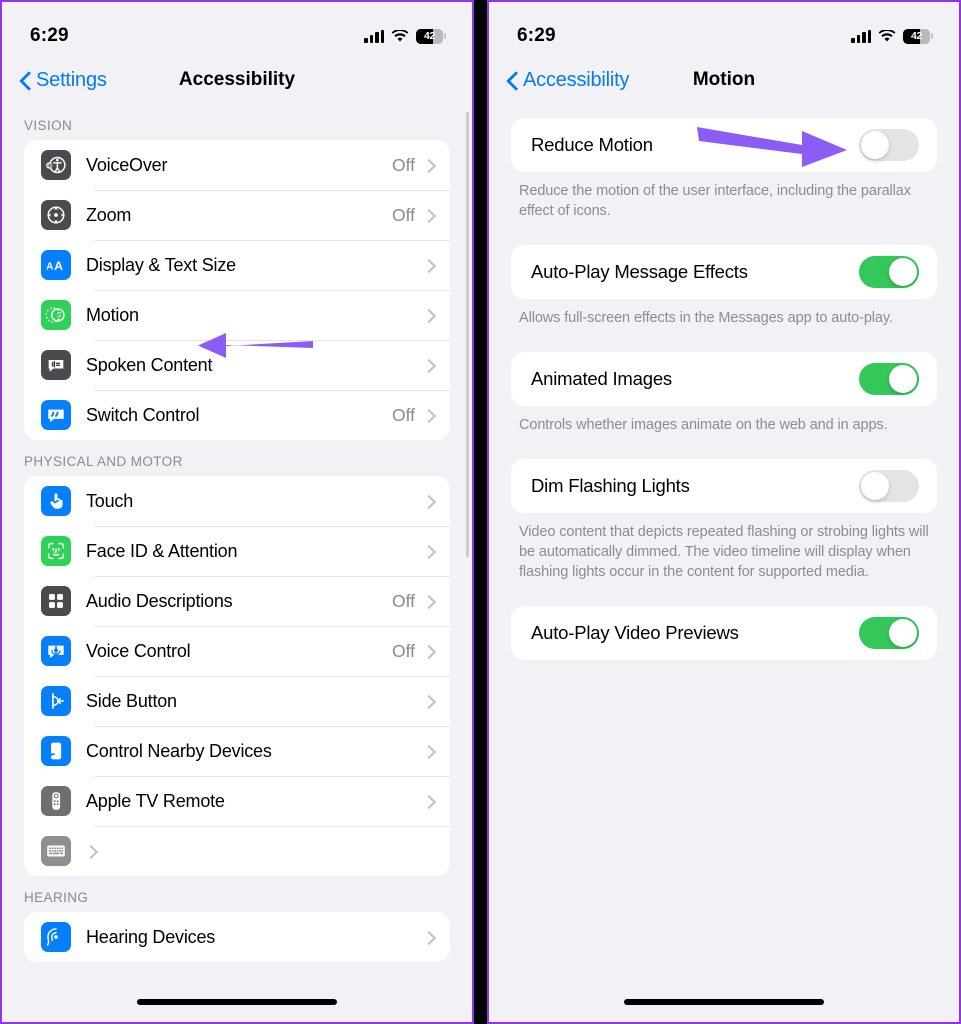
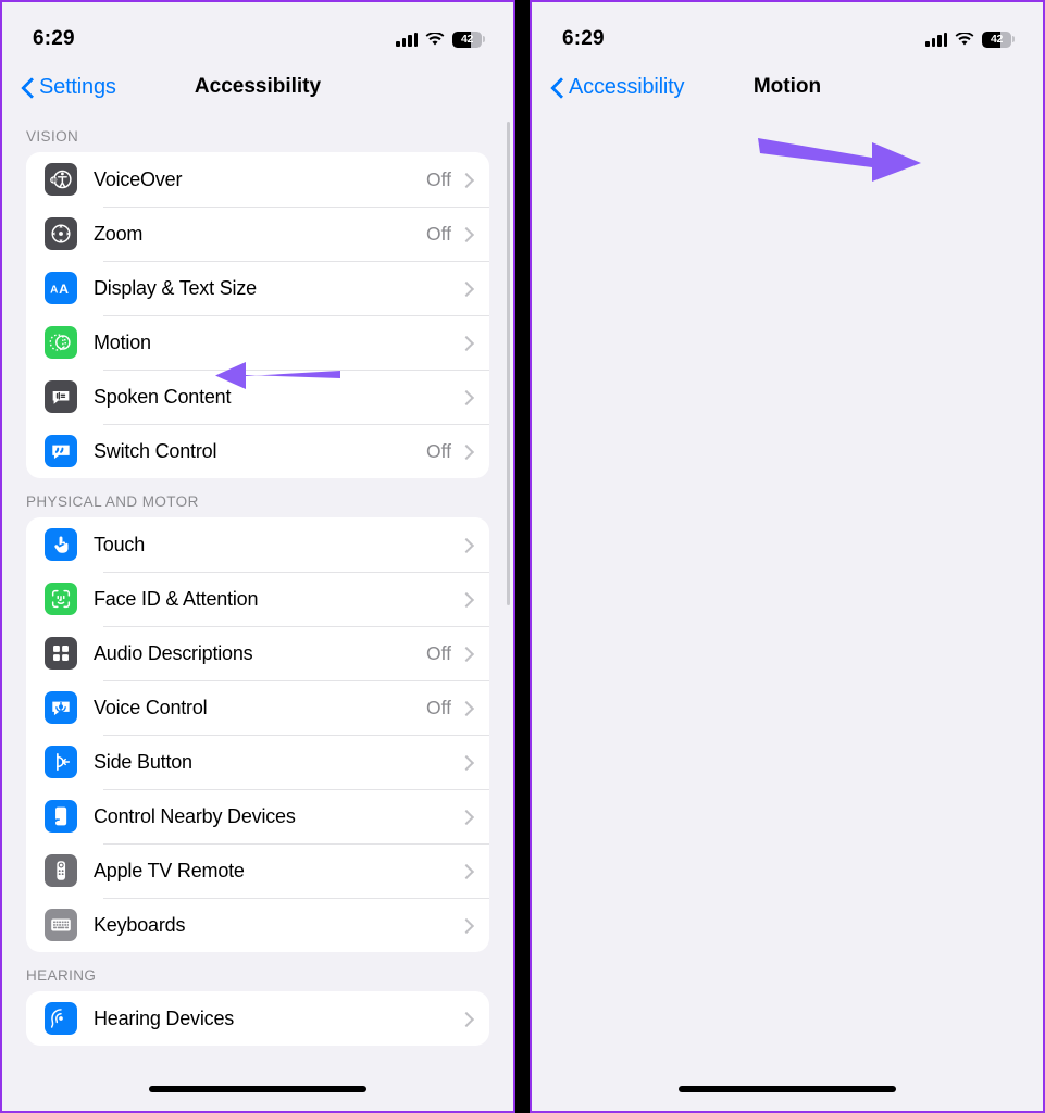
  6:29
  42
  Settings
  Accessibility
  VISION
  VoiceOver
  Off
  Zoom
  Off
  A
  A
  Display & Text Size
  Motion
  Spoken Content
  Switch Control
  Off
  PHYSICAL AND MOTOR
  Touch
  Face ID & Attention
  Audio Descriptions
  Off
  Voice Control
  Off
  Side Button
  Control Nearby Devices
  Apple TV Remote
+ Keyboards
  HEARING
  Hearing Devices
  6:29
  42
  Accessibility
  Motion
- Reduce Motion
- Reduce the motion of the user interface, including the parallax effect of icons.
- Auto-Play Message Effects
- Allows full-screen effects in the Messages app to auto-play.
- Animated Images
- Controls whether images animate on the web and in apps.
- Dim Flashing Lights
- Video content that depicts repeated flashing or strobing lights will be automatically dimmed. The video timeline will display when flashing lights occur in the content for supported media.
- Auto-Play Video Previews
